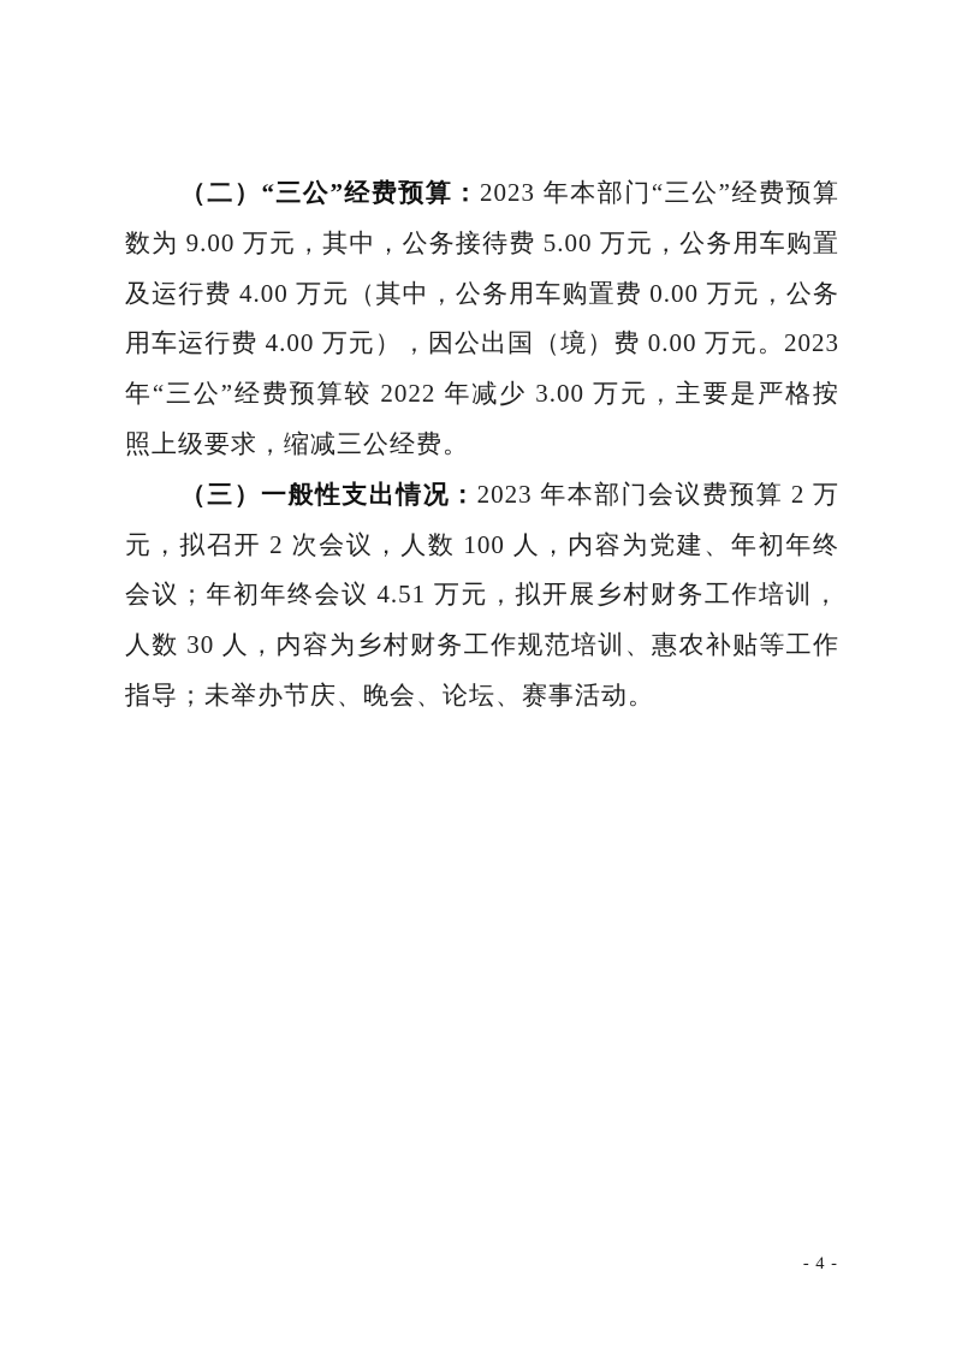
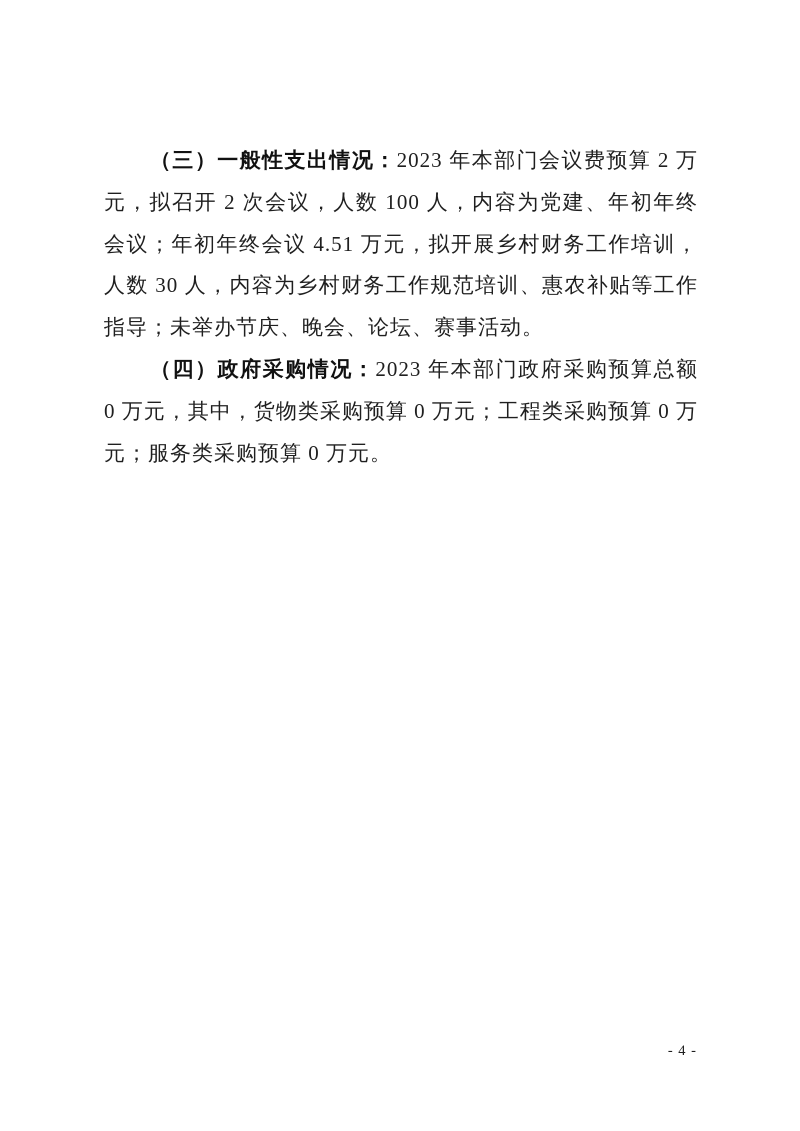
- （二）“三公”经费预算：2023 年本部门“三公”经费预算数为 9.00 万元，其中，公务接待费 5.00 万元，公务用车购置及运行费 4.00 万元（其中，公务用车购置费 0.00 万元，公务用车运行费 4.00 万元），因公出国（境）费 0.00 万元。2023 年“三公”经费预算较 2022 年减少 3.00 万元，主要是严格按照上级要求，缩减三公经费。
  （三）一般性支出情况：2023 年本部门会议费预算 2 万元，拟召开 2 次会议，人数 100 人，内容为党建、年初年终会议；年初年终会议 4.51 万元，拟开展乡村财务工作培训，人数 30 人，内容为乡村财务工作规范培训、惠农补贴等工作指导；未举办节庆、晚会、论坛、赛事活动。
+ （四）政府采购情况：2023 年本部门政府采购预算总额 0 万元，其中，货物类采购预算 0 万元；工程类采购预算 0 万元；服务类采购预算 0 万元。
  - 4 -
